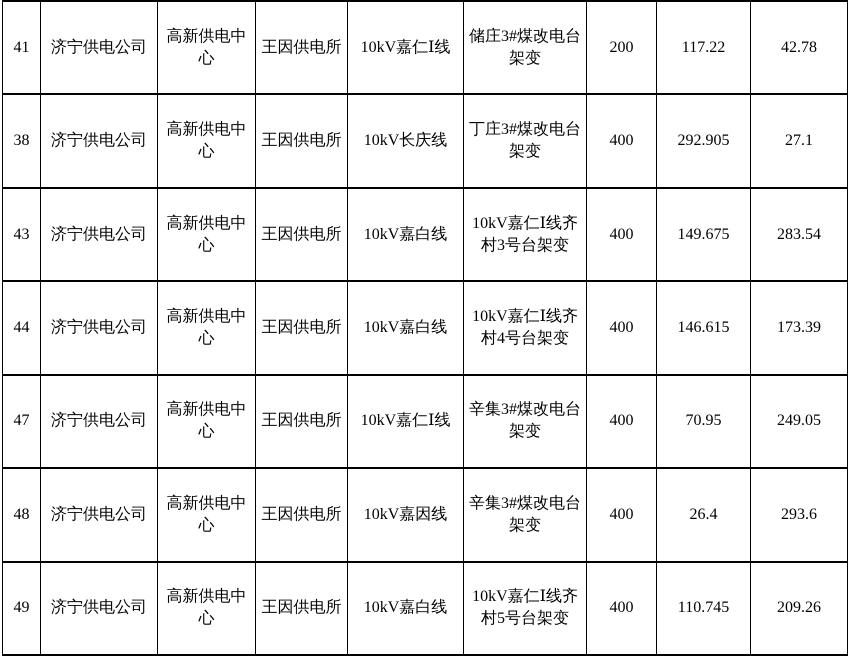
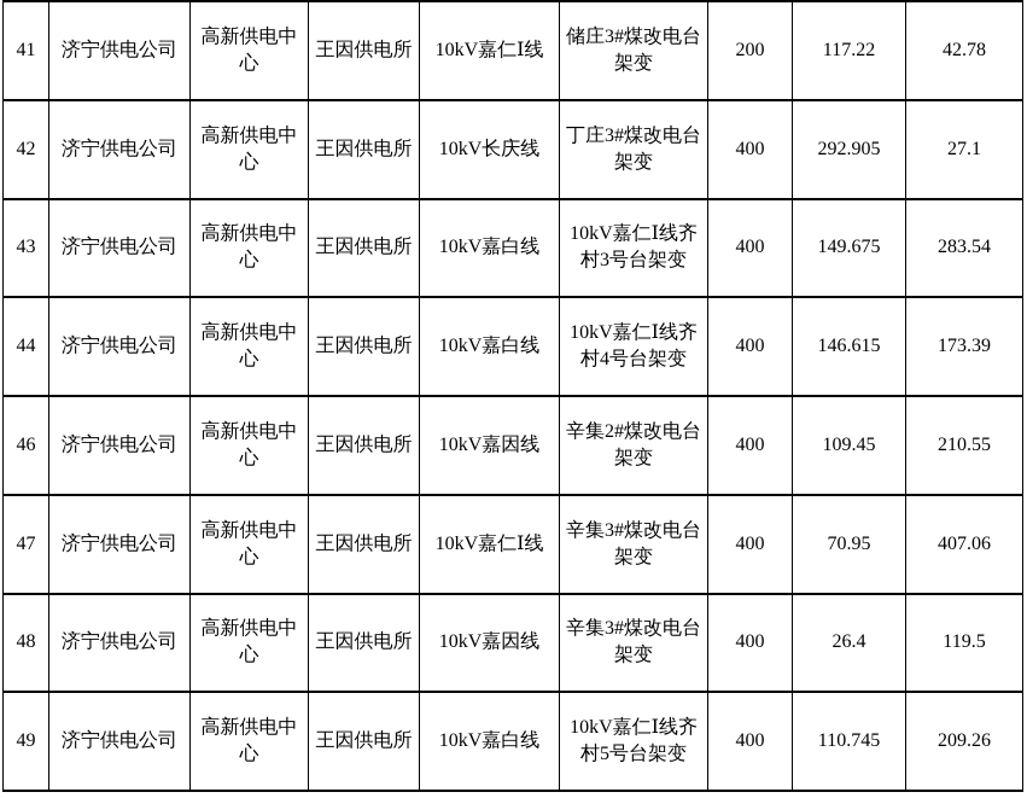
  41	济宁供电公司	高新供电中心	王因供电所	10kV嘉仁Ⅰ线	储庄3#煤改电台架变	200	117.22	42.78
- 38	济宁供电公司	高新供电中心	王因供电所	10kV长庆线	丁庄3#煤改电台架变	400	292.905	27.1
+ 42	济宁供电公司	高新供电中心	王因供电所	10kV长庆线	丁庄3#煤改电台架变	400	292.905	27.1
  43	济宁供电公司	高新供电中心	王因供电所	10kV嘉白线	10kV嘉仁Ⅰ线齐村3号台架变	400	149.675	283.54
  44	济宁供电公司	高新供电中心	王因供电所	10kV嘉白线	10kV嘉仁Ⅰ线齐村4号台架变	400	146.615	173.39
+ 46	济宁供电公司	高新供电中心	王因供电所	10kV嘉因线	辛集2#煤改电台架变	400	109.45	210.55
- 47	济宁供电公司	高新供电中心	王因供电所	10kV嘉仁Ⅰ线	辛集3#煤改电台架变	400	70.95	249.05
+ 47	济宁供电公司	高新供电中心	王因供电所	10kV嘉仁Ⅰ线	辛集3#煤改电台架变	400	70.95	407.06
- 48	济宁供电公司	高新供电中心	王因供电所	10kV嘉因线	辛集3#煤改电台架变	400	26.4	293.6
+ 48	济宁供电公司	高新供电中心	王因供电所	10kV嘉因线	辛集3#煤改电台架变	400	26.4	119.5
  49	济宁供电公司	高新供电中心	王因供电所	10kV嘉白线	10kV嘉仁Ⅰ线齐村5号台架变	400	110.745	209.26
